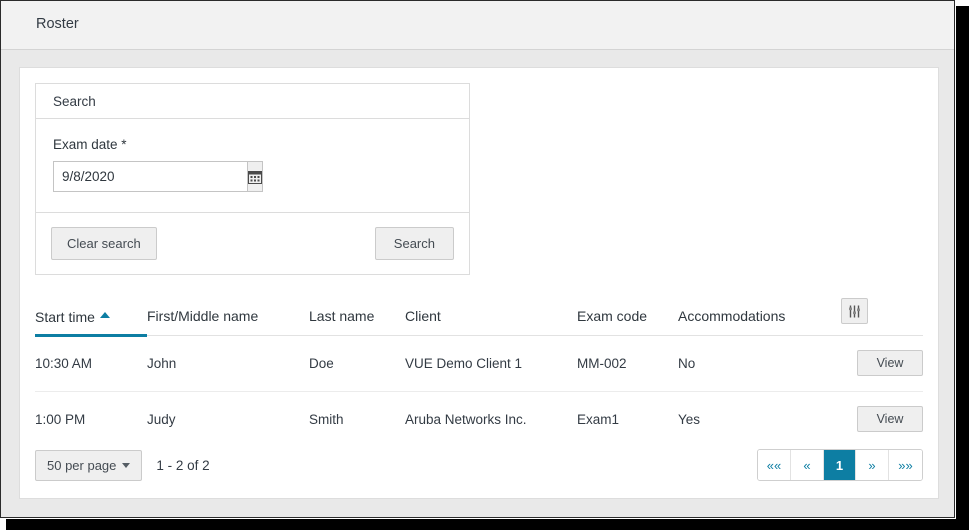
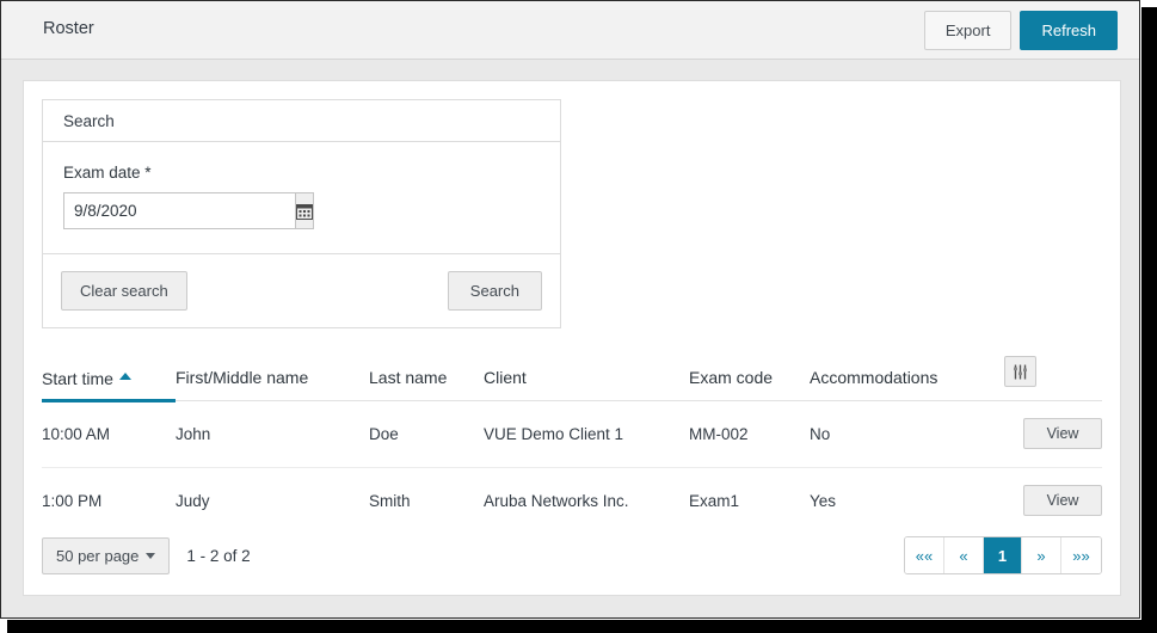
  Roster
+ Export
+ Refresh
  Search
  Exam date *
  9/8/2020
  Clear search
  Search
  Start time	First/Middle name	Last name	Client	Exam code	Accommodations
- 10:30 AM	John	Doe	VUE Demo Client 1	MM-002	No	View
+ 10:00 AM	John	Doe	VUE Demo Client 1	MM-002	No	View
  1:00 PM	Judy	Smith	Aruba Networks Inc.	Exam1	Yes	View
  50 per page
  1 - 2 of 2
  ««
  «
  1
  »
  »»
